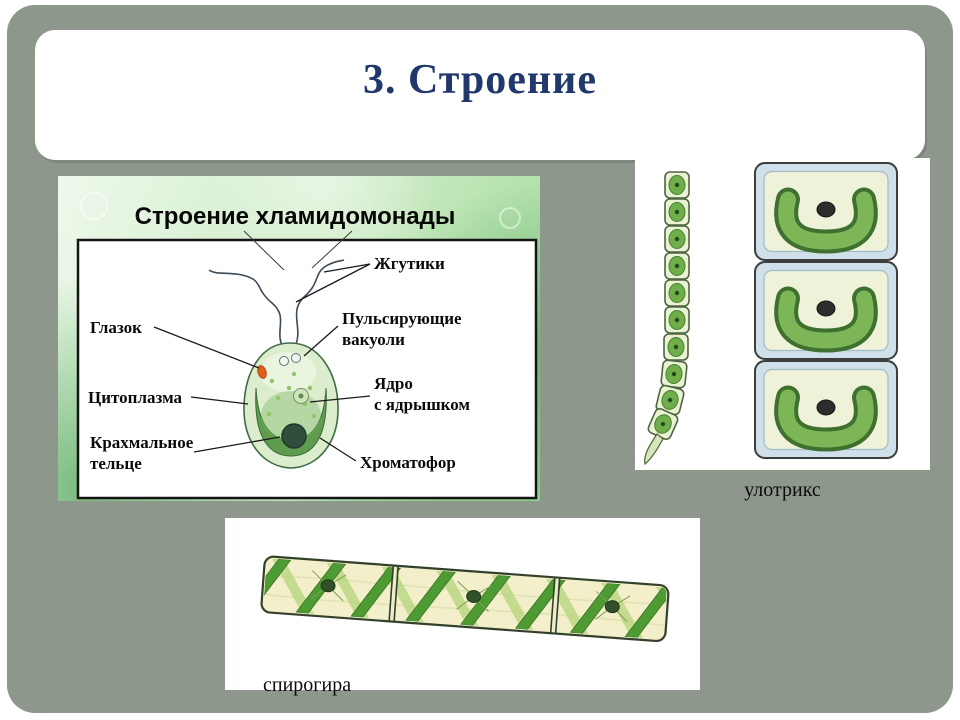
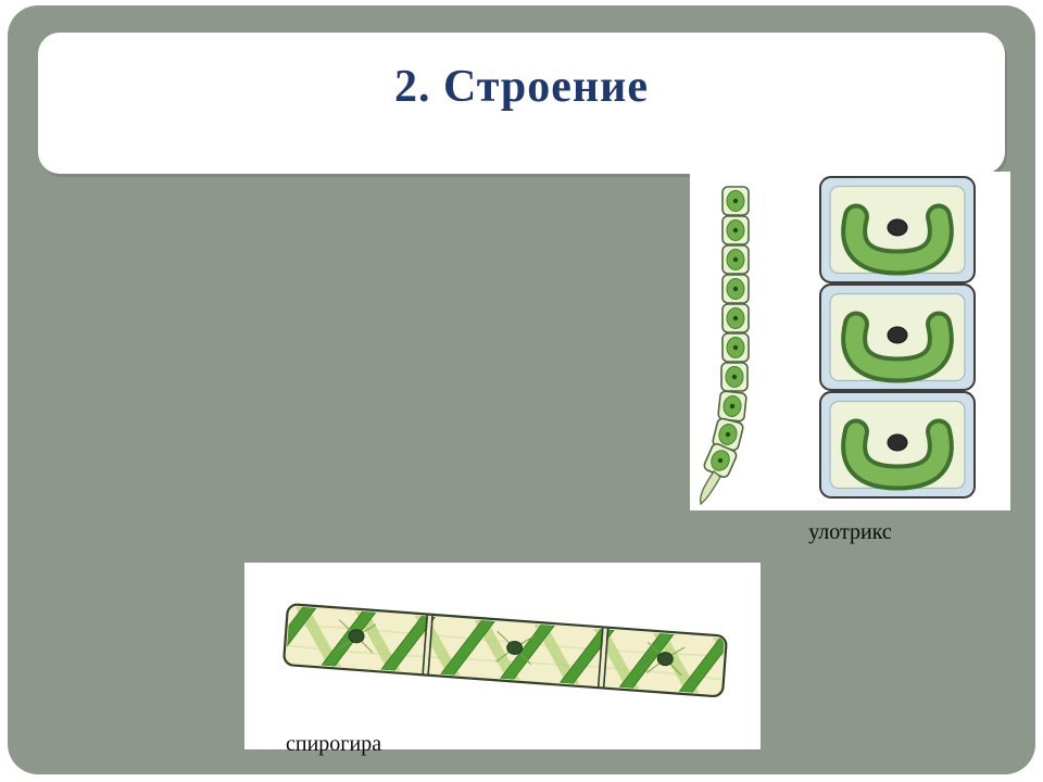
- 3. Строение
+ 2. Строение
- Строение хламидомонады
- Жгутики
- Пульсирующие
- вакуоли
- Ядро
- с ядрышком
- Хроматофор
- Глазок
- Цитоплазма
- Крахмальное
- тельце
  улотрикс
  спирогира
